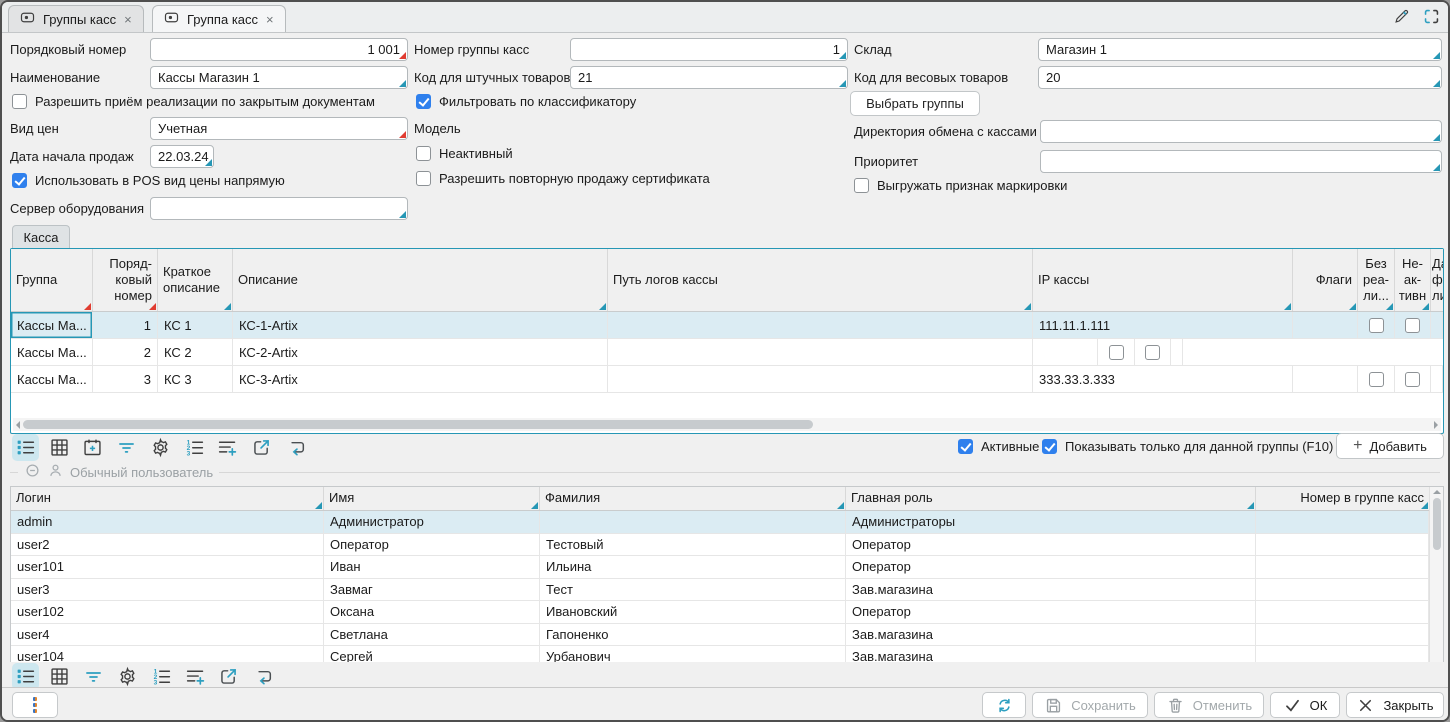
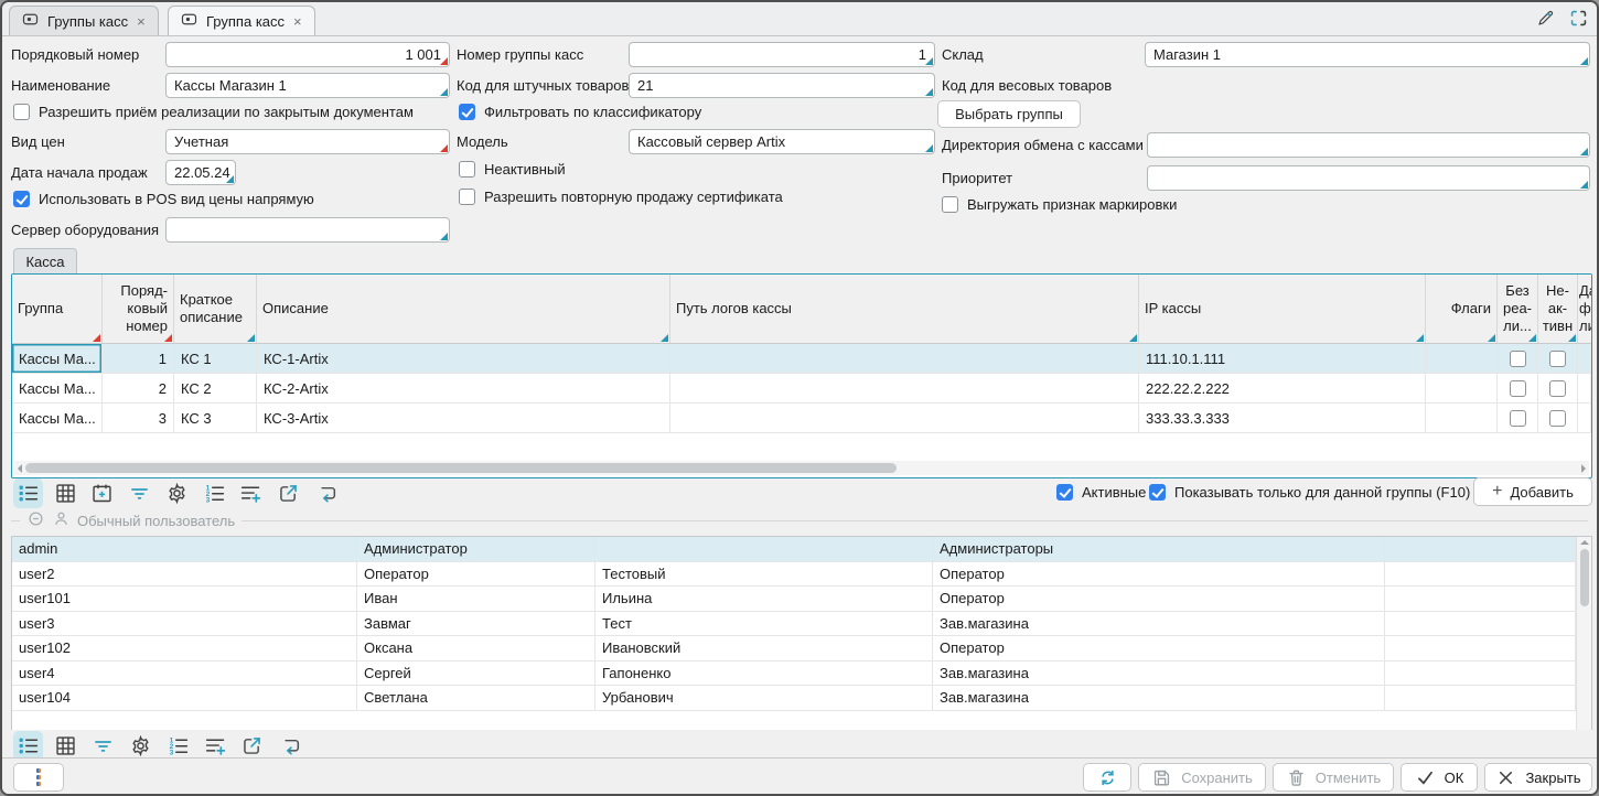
  Группы касс
  ×
  Группа касс
  ×
  Порядковый номер
  1 001
  Номер группы касс
  1
  Склад
  Магазин 1
  Наименование
  Кассы Магазин 1
  Код для штучных товаров
  21
  Код для весовых товаров
- 20
  Разрешить приём реализации по закрытым документам
  Фильтровать по классификатору
  Выбрать группы
  Вид цен
  Учетная
  Модель
+ Кассовый сервер Artix
  Директория обмена с кассами
  Дата начала продаж
- 22.03.24
+ 22.05.24
  Неактивный
  Приоритет
  Использовать в POS вид цены напрямую
  Разрешить повторную продажу сертификата
  Выгружать признак маркировки
  Сервер оборудования
  Касса
  Группа
  Поряд-
  ковый
  номер
  Краткое
  описание
  Описание
  Путь логов кассы
  IP кассы
  Флаги
  Без
  реа-
  ли...
  Не-
  ак-
  тивн
  Кассы Ма...
  1
  КС 1
  КС-1-Artix
- 111.11.1.111
+ 111.10.1.111
  Кассы Ма...
  2
  КС 2
  КС-2-Artix
+ 222.22.2.222
  Кассы Ма...
  3
  КС 3
  КС-3-Artix
  333.33.3.333
  Активные
  Показывать только для данной группы (F10)
  +
  Добавить
  Обычный пользователь
- Логин
- Имя
- Фамилия
- Главная роль
- Номер в группе касс
  admin
  Администратор
  Администраторы
  user2
  Оператор
  Тестовый
  Оператор
  user101
  Иван
  Ильина
  Оператор
  user3
  Завмаг
  Тест
  Зав.магазина
  user102
  Оксана
  Ивановский
  Оператор
  user4
- Светлана
+ Сергей
  Гапоненко
  Зав.магазина
  user104
- Сергей
+ Светлана
  Урбанович
  Зав.магазина
  Сохранить
  Отменить
  ОК
  Закрыть
